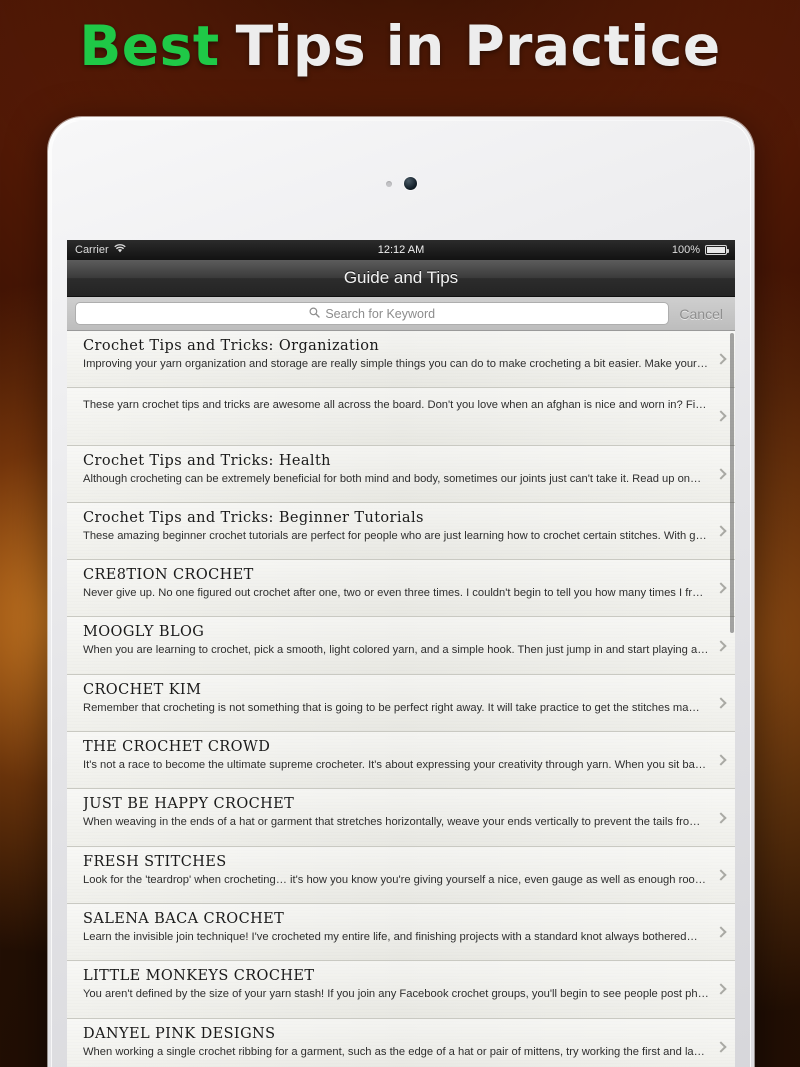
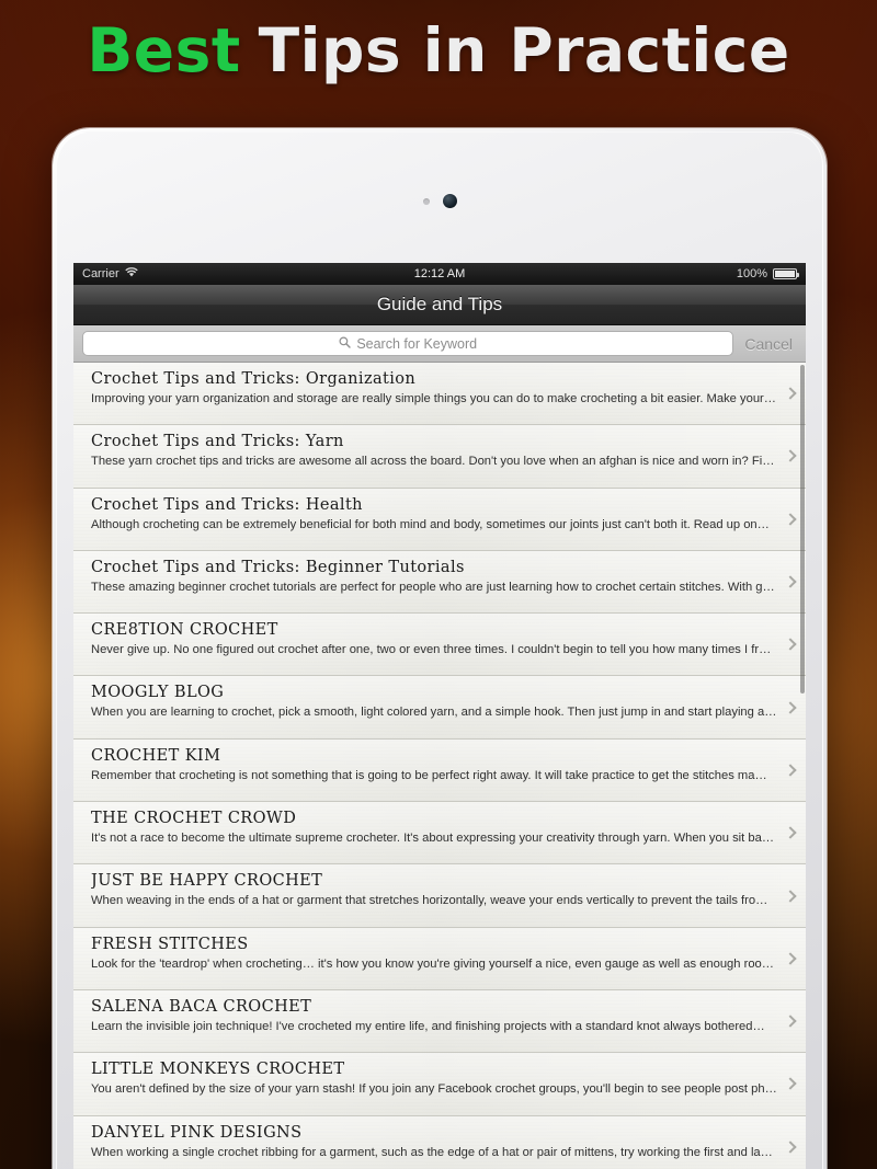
  Best Tips in Practice
  Carrier
  12:12 AM
  100%
  Guide and Tips
  Search for Keyword
  Cancel
  Crochet Tips and Tricks: Organization
  Improving your yarn organization and storage are really simple things you can do to make crocheting a bit easier. Make your…
+ Crochet Tips and Tricks: Yarn
  These yarn crochet tips and tricks are awesome all across the board. Don't you love when an afghan is nice and worn in? Fin…
  Crochet Tips and Tricks: Health
- Although crocheting can be extremely beneficial for both mind and body, sometimes our joints just can't take it. Read up on…
+ Although crocheting can be extremely beneficial for both mind and body, sometimes our joints just can't both it. Read up on…
  Crochet Tips and Tricks: Beginner Tutorials
  These amazing beginner crochet tutorials are perfect for people who are just learning how to crochet certain stitches. With gr…
  CRE8TION CROCHET
  Never give up. No one figured out crochet after one, two or even three times. I couldn't begin to tell you how many times I fr…
  MOOGLY BLOG
  When you are learning to crochet, pick a smooth, light colored yarn, and a simple hook. Then just jump in and start playing ar…
  CROCHET KIM
  Remember that crocheting is not something that is going to be perfect right away. It will take practice to get the stitches ma…
  THE CROCHET CROWD
  It's not a race to become the ultimate supreme crocheter. It's about expressing your creativity through yarn. When you sit bac…
  JUST BE HAPPY CROCHET
  When weaving in the ends of a hat or garment that stretches horizontally, weave your ends vertically to prevent the tails from…
  FRESH STITCHES
  Look for the 'teardrop' when crocheting… it's how you know you're giving yourself a nice, even gauge as well as enough roo…
  SALENA BACA CROCHET
  Learn the invisible join technique! I've crocheted my entire life, and finishing projects with a standard knot always bothered…
  LITTLE MONKEYS CROCHET
  You aren't defined by the size of your yarn stash! If you join any Facebook crochet groups, you'll begin to see people post ph…
  DANYEL PINK DESIGNS
  When working a single crochet ribbing for a garment, such as the edge of a hat or pair of mittens, try working the first and las…
